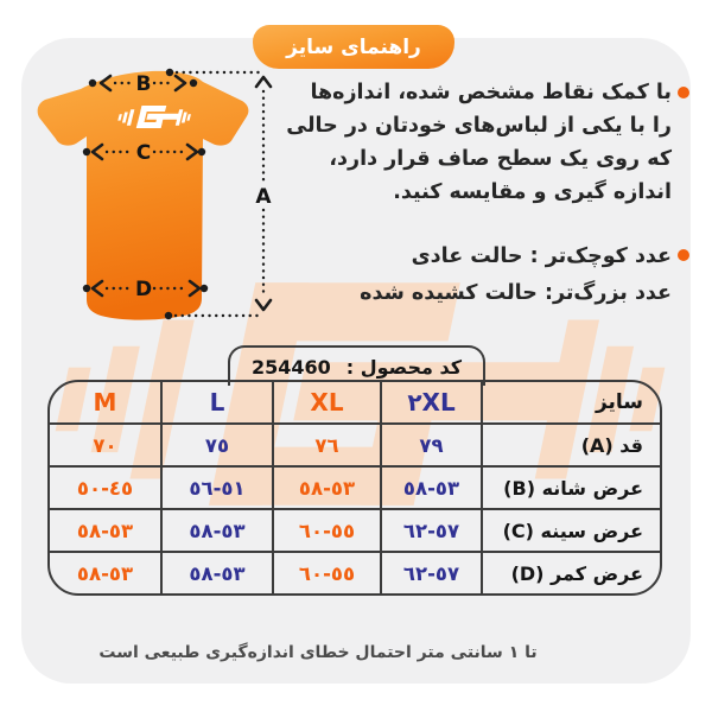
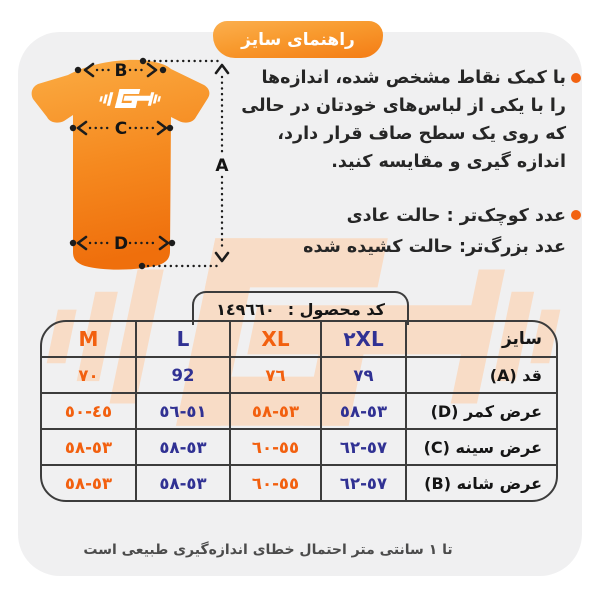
  B
  C
  D
  A
  با کمک نقاط مشخص شده، اندازه‌ها
  را با یکی از لباس‌های خودتان در حالی
  که روی یک سطح صاف قرار دارد،
  اندازه گیری و مقایسه کنید.
  عدد کوچک‌تر : حالت عادی
  عدد بزرگ‌تر: حالت کشیده شده
  کد محصول :
- 254460
+ ١٤٩٦٦٠
  سایز
  ٢XL
  XL
  L
  M
  قد (A)
  ٧٩
  ٧٦
- ٧٥
+ 92
  ٧٠
- عرض شانه (B)
+ عرض کمر (D)
  ٥٣-٥٨
  ٥٣-٥٨
  ٥١-٥٦
  ٤٥-٥٠
  عرض سینه (C)
  ٥٧-٦٢
  ٥٥-٦٠
  ٥٣-٥٨
  ٥٣-٥٨
- عرض کمر (D)
+ عرض شانه (B)
  ٥٧-٦٢
  ٥٥-٦٠
  ٥٣-٥٨
  ٥٣-٥٨
  تا ١ سانتی متر احتمال خطای اندازه‌گیری طبیعی است
  راهنمای سایز
